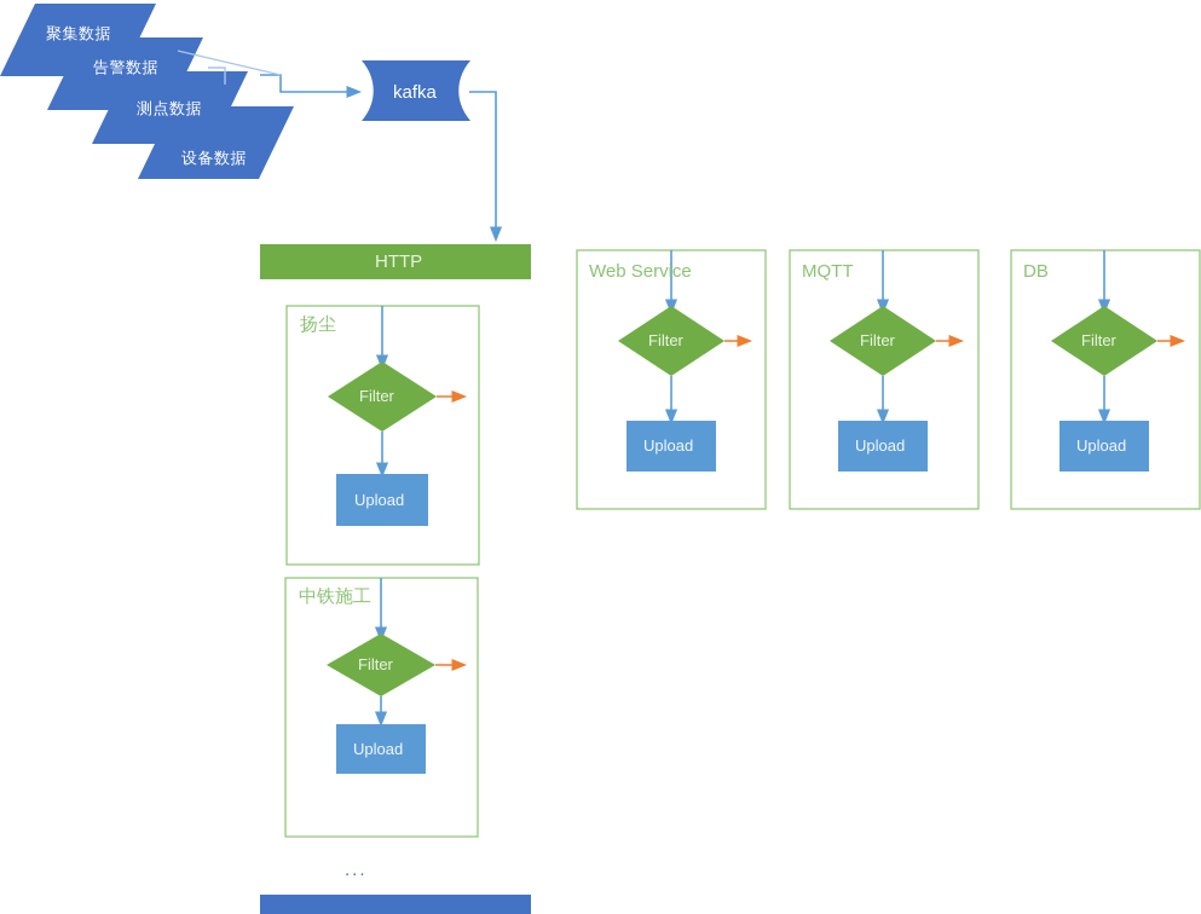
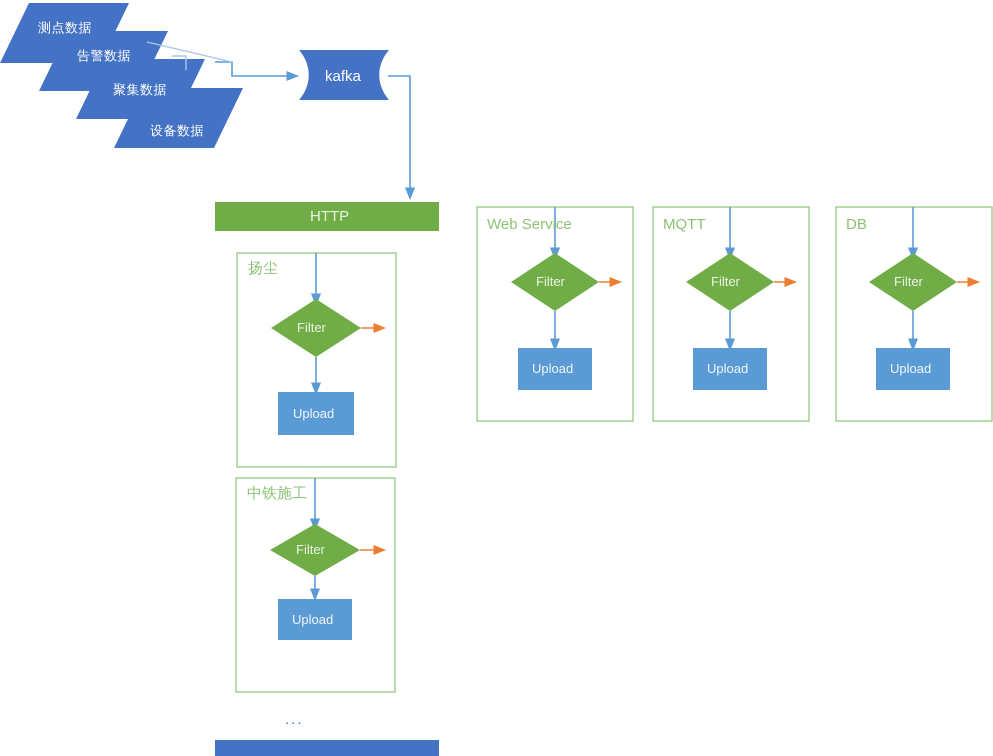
- 聚集数据
+ 测点数据
  告警数据
- 测点数据
+ 聚集数据
  设备数据
  kafka
  HTTP
  扬尘
  Filter
  Upload
  中铁施工
  Filter
  Upload
  ...
  Web Service
  Filter
  Upload
  MQTT
  Filter
  Upload
  DB
  Filter
  Upload
